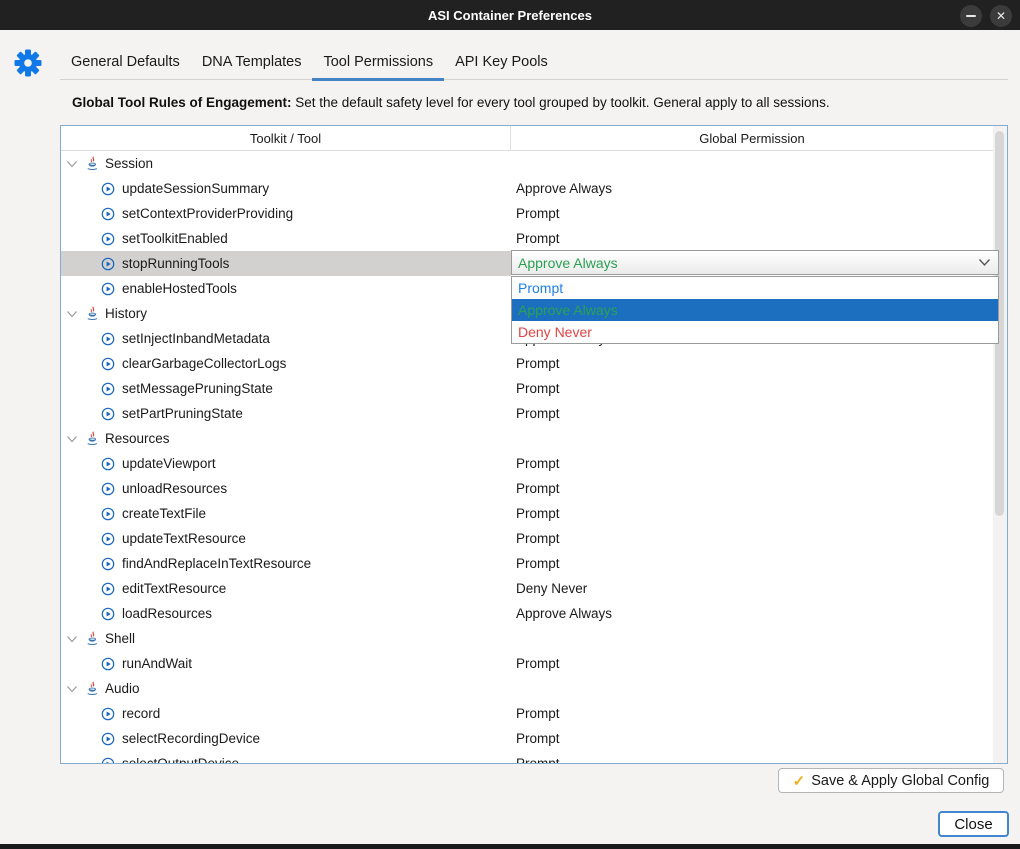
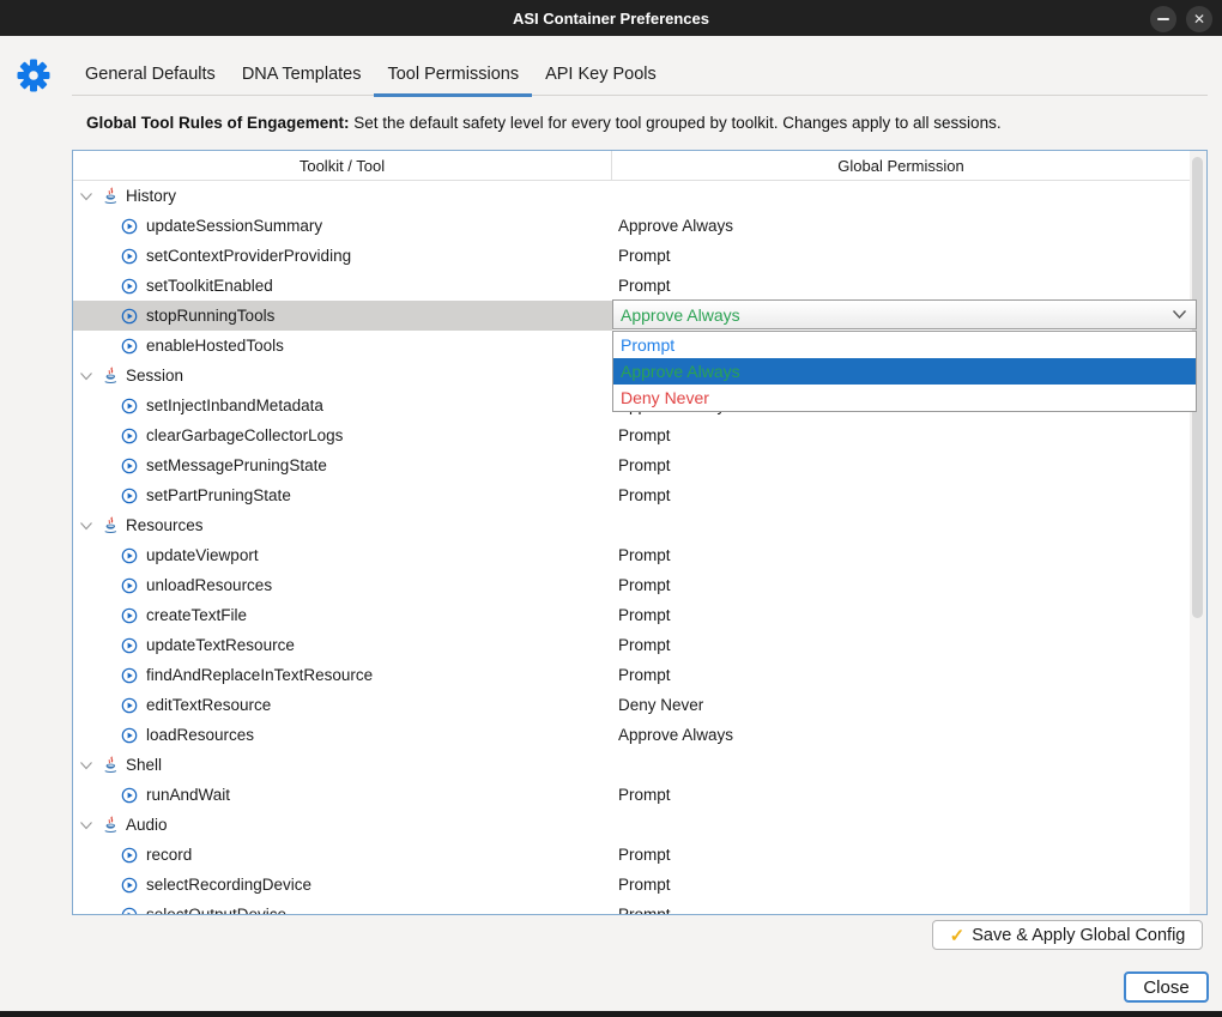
  ASI Container Preferences
  ✕
  General Defaults
  DNA Templates
  Tool Permissions
  API Key Pools
- Global Tool Rules of Engagement: Set the default safety level for every tool grouped by toolkit. General apply to all sessions.
+ Global Tool Rules of Engagement: Set the default safety level for every tool grouped by toolkit. Changes apply to all sessions.
  Toolkit / Tool
  Global Permission
- Session
+ History
  updateSessionSummary
  Approve Always
  setContextProviderProviding
  Prompt
  setToolkitEnabled
  Prompt
  stopRunningTools
  enableHostedTools
- History
+ Session
  setInjectInbandMetadata
  clearGarbageCollectorLogs
  Prompt
  setMessagePruningState
  Prompt
  setPartPruningState
  Prompt
  Resources
  updateViewport
  Prompt
  unloadResources
  Prompt
  createTextFile
  Prompt
  updateTextResource
  Prompt
  findAndReplaceInTextResource
  Prompt
  editTextResource
  Deny Never
  loadResources
  Approve Always
  Shell
  runAndWait
  Prompt
  Audio
  record
  Prompt
  selectRecordingDevice
  Prompt
  Approve Always
  Prompt
  Approve Always
  Deny Never
  ✓
  Save & Apply Global Config
  Close
